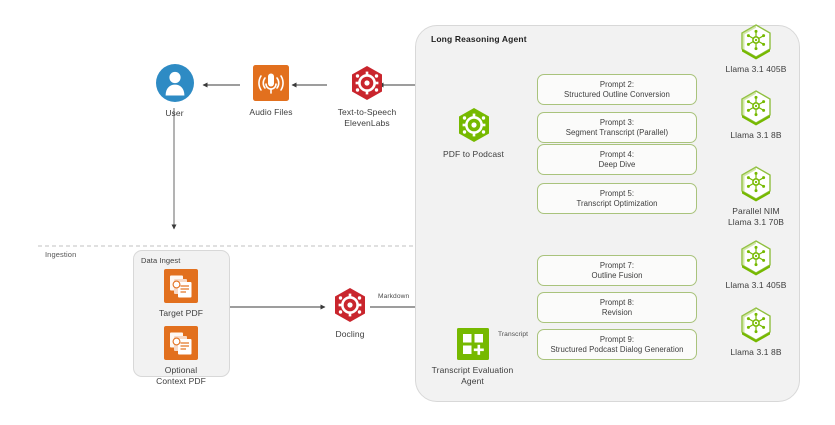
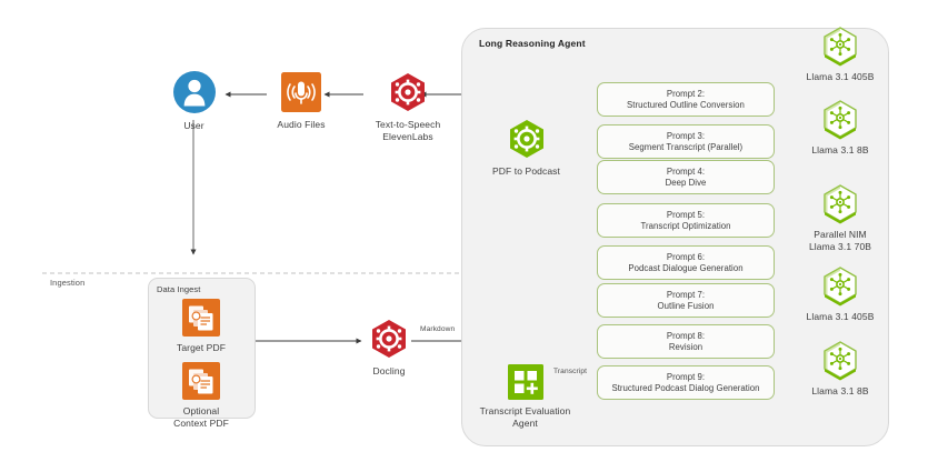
  Long Reasoning Agent
  Data Ingest
  Ingestion
  Prompt 2:
  Structured Outline Conversion
  Prompt 3:
  Segment Transcript (Parallel)
  Prompt 4:
  Deep Dive
  Prompt 5:
  Transcript Optimization
+ Prompt 6:
+ Podcast Dialogue Generation
  Prompt 7:
  Outline Fusion
  Prompt 8:
  Revision
  Prompt 9:
  Structured Podcast Dialog Generation
  User
  Audio Files
  Text-to-Speech
  ElevenLabs
  Docling
  Target PDF
  Optional
  Context PDF
  PDF to Podcast
  Transcript Evaluation
  Agent
  Llama 3.1 405B
  Llama 3.1 8B
  Parallel NIM
  Llama 3.1 70B
  Llama 3.1 405B
  Llama 3.1 8B
